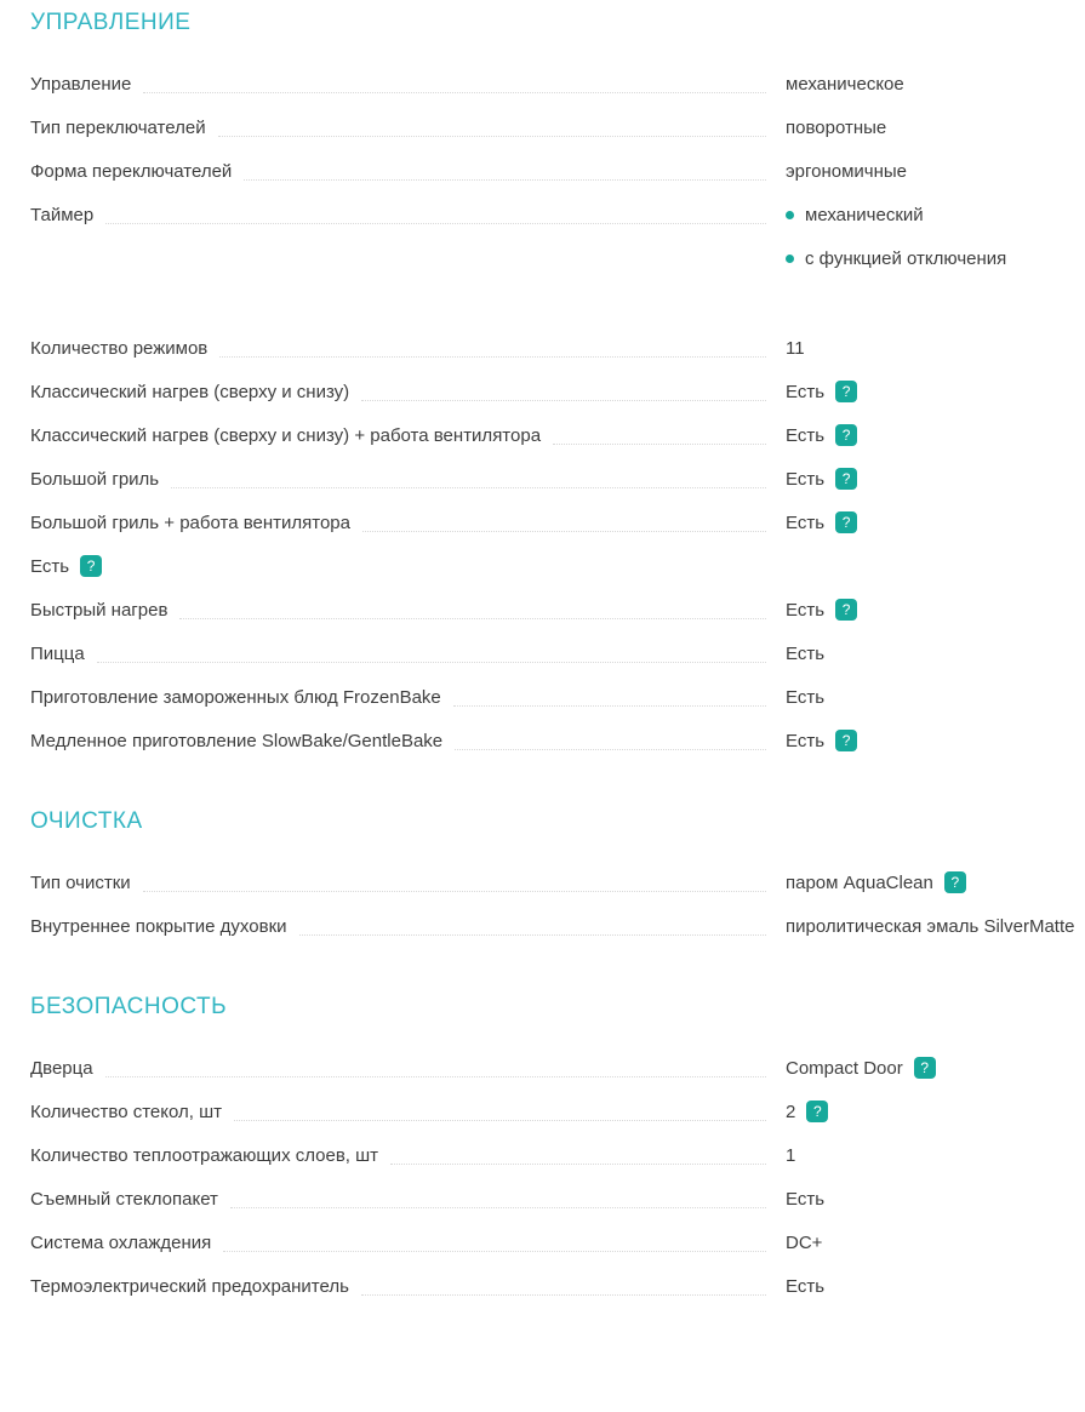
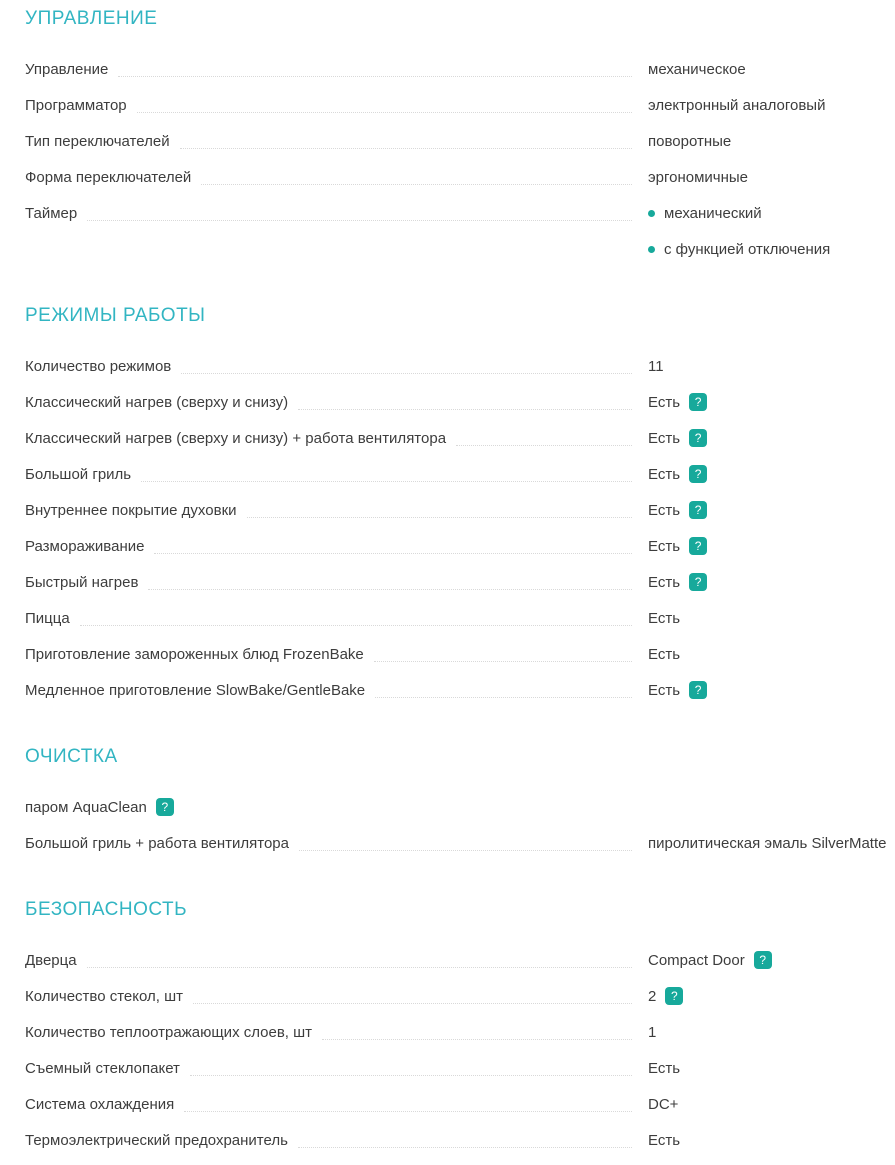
  УПРАВЛЕНИЕ
  Управление
  механическое
+ Программатор
+ электронный аналоговый
  Тип переключателей
  поворотные
  Форма переключателей
  эргономичные
  Таймер
  механический
  с функцией отключения
+ РЕЖИМЫ РАБОТЫ
  Количество режимов
  11
  Классический нагрев (сверху и снизу)
  Есть
  ?
  Классический нагрев (сверху и снизу) + работа вентилятора
  Есть
  ?
  Большой гриль
  Есть
  ?
- Большой гриль + работа вентилятора
+ Внутреннее покрытие духовки
  Есть
  ?
+ Размораживание
  Есть
  ?
  Быстрый нагрев
  Есть
  ?
  Пицца
  Есть
  Приготовление замороженных блюд FrozenBake
  Есть
  Медленное приготовление SlowBake/GentleBake
  Есть
  ?
  ОЧИСТКА
- Тип очистки
  паром AquaClean
  ?
- Внутреннее покрытие духовки
+ Большой гриль + работа вентилятора
  пиролитическая эмаль SilverMatte
  БЕЗОПАСНОСТЬ
  Дверца
  Compact Door
  ?
  Количество стекол, шт
  2
  ?
  Количество теплоотражающих слоев, шт
  1
  Съемный стеклопакет
  Есть
  Система охлаждения
  DC+
  Термоэлектрический предохранитель
  Есть
